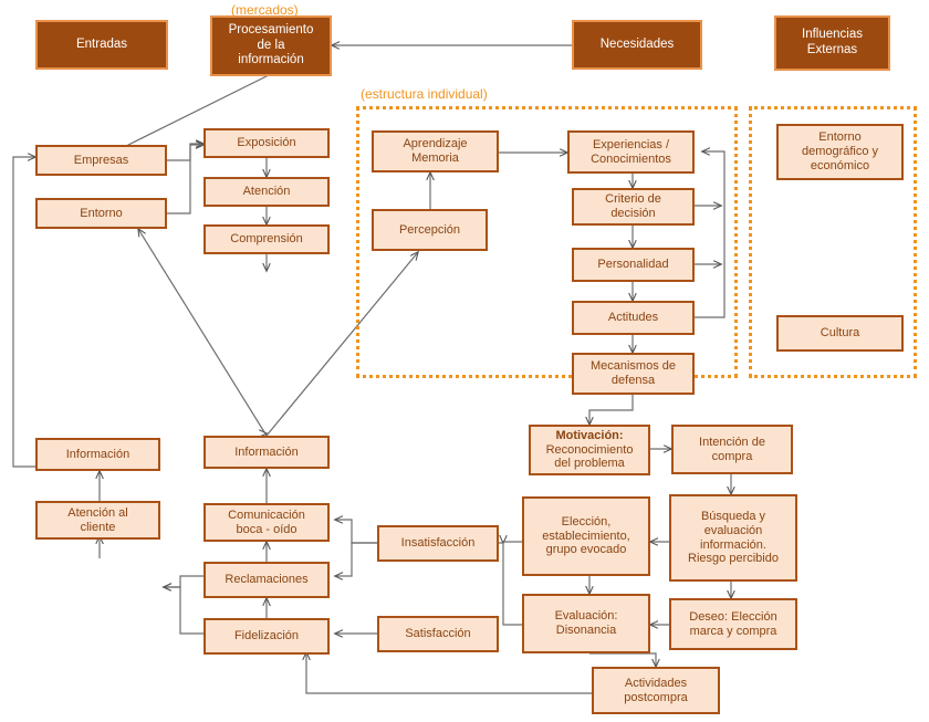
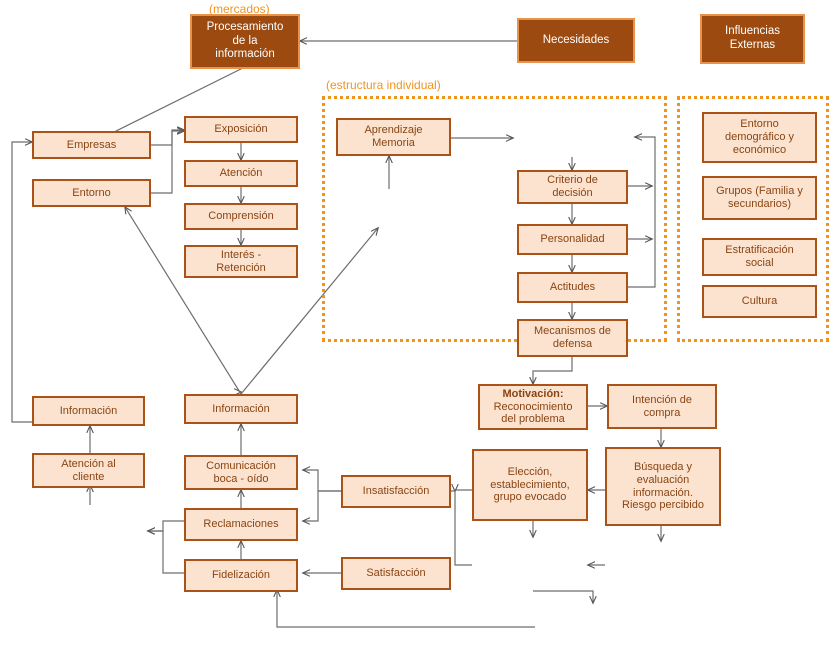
  (estructura individual)
  (mercados)
- Entradas
  Procesamiento
  de la
  información
  Necesidades
  Influencias
  Externas
  Empresas
  Entorno
  Exposición
  Atención
  Comprensión
+ Interés -
+ Retención
  Aprendizaje
  Memoria
- Percepción
- Experiencias /
- Conocimientos
  Criterio de
  decisión
  Personalidad
  Actitudes
  Mecanismos de
  defensa
  Entorno
  demográfico y
  económico
+ Grupos (Familia y
+ secundarios)
+ Estratificación
+ social
  Cultura
  Motivación:
  Reconocimiento
  del problema
  Intención de
  compra
  Elección,
  establecimiento,
  grupo evocado
  Búsqueda y
  evaluación
  información.
  Riesgo percibido
- Evaluación:
- Disonancia
- Deseo: Elección
- marca y compra
- Actividades
- postcompra
  Información
  Atención al
  cliente
  Información
  Comunicación
  boca - oído
  Reclamaciones
  Fidelización
  Insatisfacción
  Satisfacción
